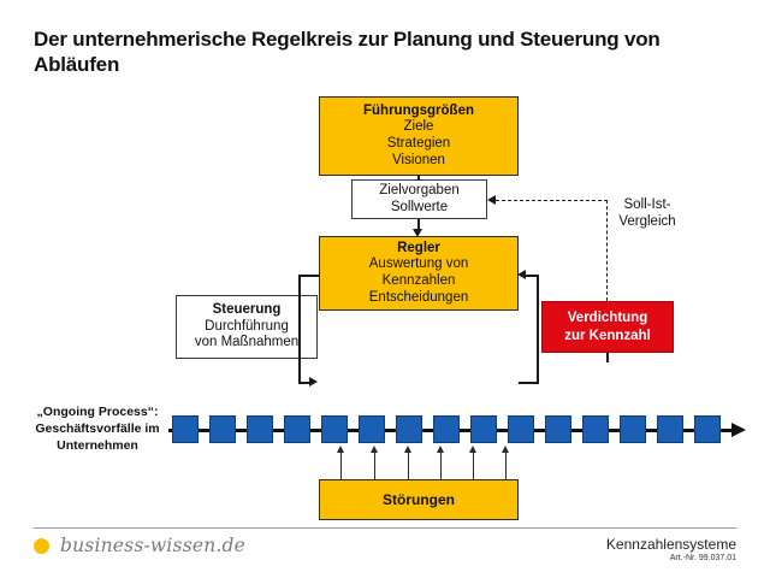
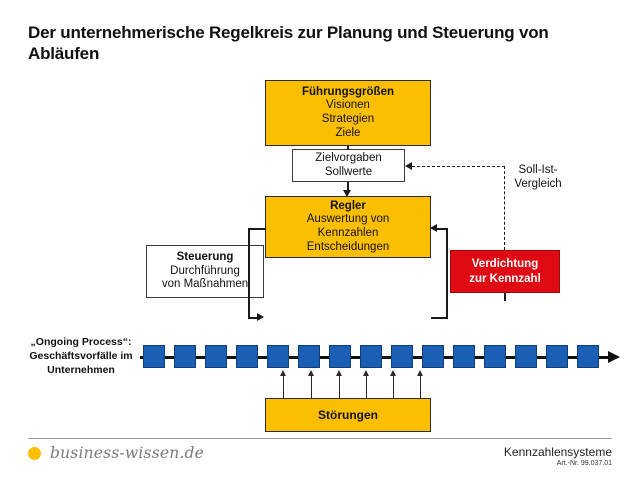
  Der unternehmerische Regelkreis zur Planung und Steuerung von Abläufen
  Führungsgrößen
- Ziele
+ Visionen
  Strategien
- Visionen
+ Ziele
  Zielvorgaben
  Sollwerte
  Regler
  Auswertung von
  Kennzahlen
  Entscheidungen
  Steuerung
  Durchführung
  von Maßnahmen
  Verdichtung
  zur Kennzahl
  Störungen
  Soll-Ist-
  Vergleich
  „Ongoing Process“:
  Geschäftsvorfälle im
  Unternehmen
  business-wissen.de
  Kennzahlensysteme
